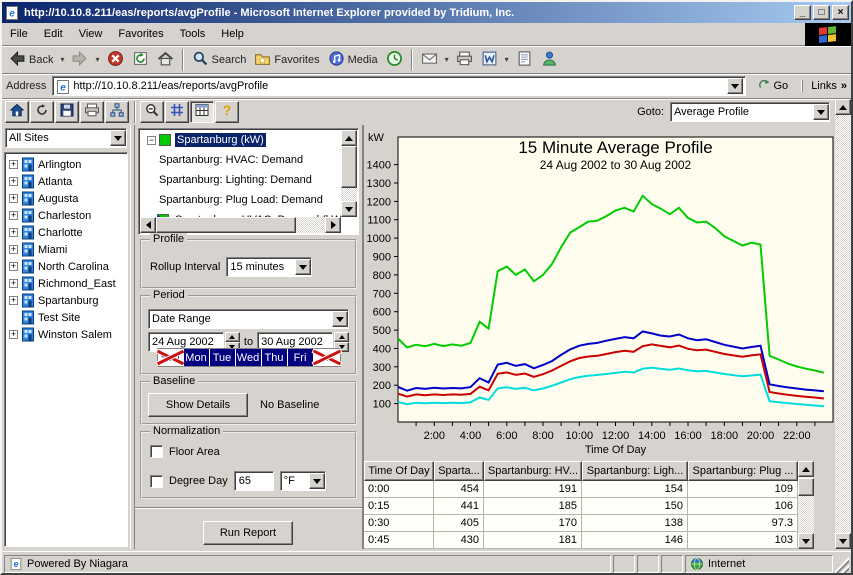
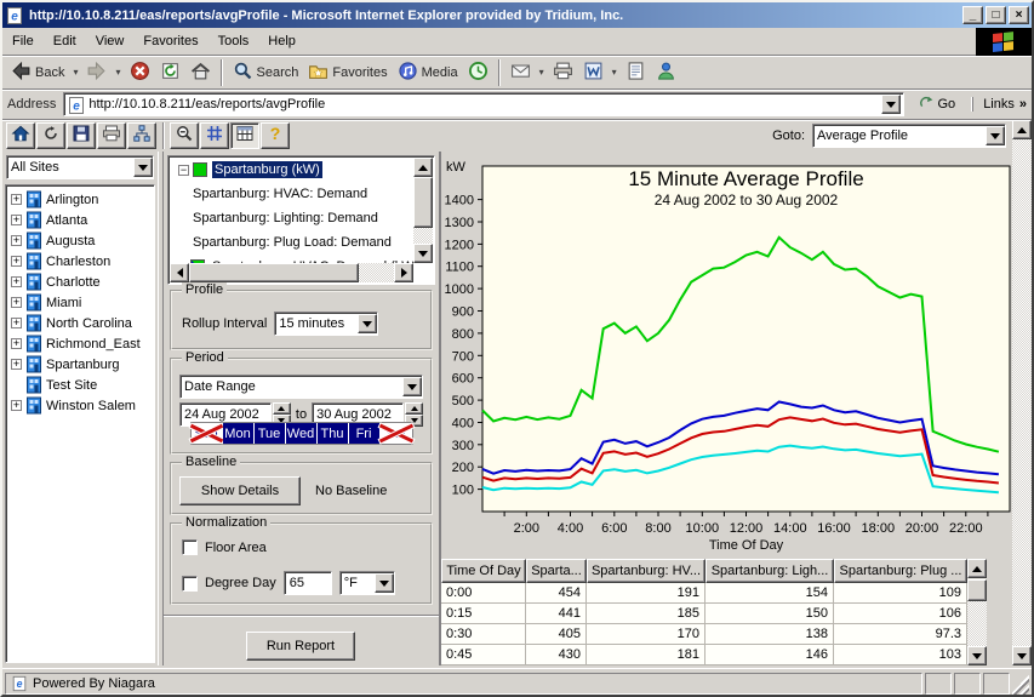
  e
  http://10.10.8.211/eas/reports/avgProfile - Microsoft Internet Explorer provided by Tridium, Inc.
  _
  □
  ×
  File
  Edit
  View
  Favorites
  Tools
  Help
  Back
  ▾
  ▾
  Search
  Favorites
  Media
  ▾
  ▾
  Address
  e
  http://10.10.8.211/eas/reports/avgProfile
  Go
  Links
  »
  ?
  Goto:
  Average Profile
  All Sites
  +
  Arlington
  +
  Atlanta
  +
  Augusta
  +
  Charleston
  +
  Charlotte
  +
  Miami
  +
  North Carolina
  +
  Richmond_East
  +
  Spartanburg
  Test Site
  +
  Winston Salem
  −
  Spartanburg (kW)
  Spartanburg: HVAC: Demand
  Spartanburg: Lighting: Demand
  Spartanburg: Plug Load: Demand
  Profile
  Rollup Interval
  15 minutes
  Period
  Date Range
  24 Aug 2002
  to
  30 Aug 2002
  Mon
  Tue
  Wed
  Thu
  Fri
  Baseline
  Show Details
  No Baseline
  Normalization
  Floor Area
  Degree Day
  65
  °F
  Run Report
  100
  200
  300
  400
  500
  600
  700
  800
  900
  1000
  1100
  1200
  1300
  1400
  2:00
  4:00
  6:00
  8:00
  10:00
  12:00
  14:00
  16:00
  18:00
  20:00
  22:00
  kW
  Time Of Day
  15 Minute Average Profile
  24 Aug 2002 to 30 Aug 2002
  Time Of Day
  Sparta...
  Spartanburg: HV...
  Spartanburg: Ligh...
  Spartanburg: Plug ...
  0:00
  454
  191
  154
  109
  0:15
  441
  185
  150
  106
  0:30
  405
  170
  138
  97.3
  0:45
  430
  181
  146
  103
  e
  Powered By Niagara
- Internet
